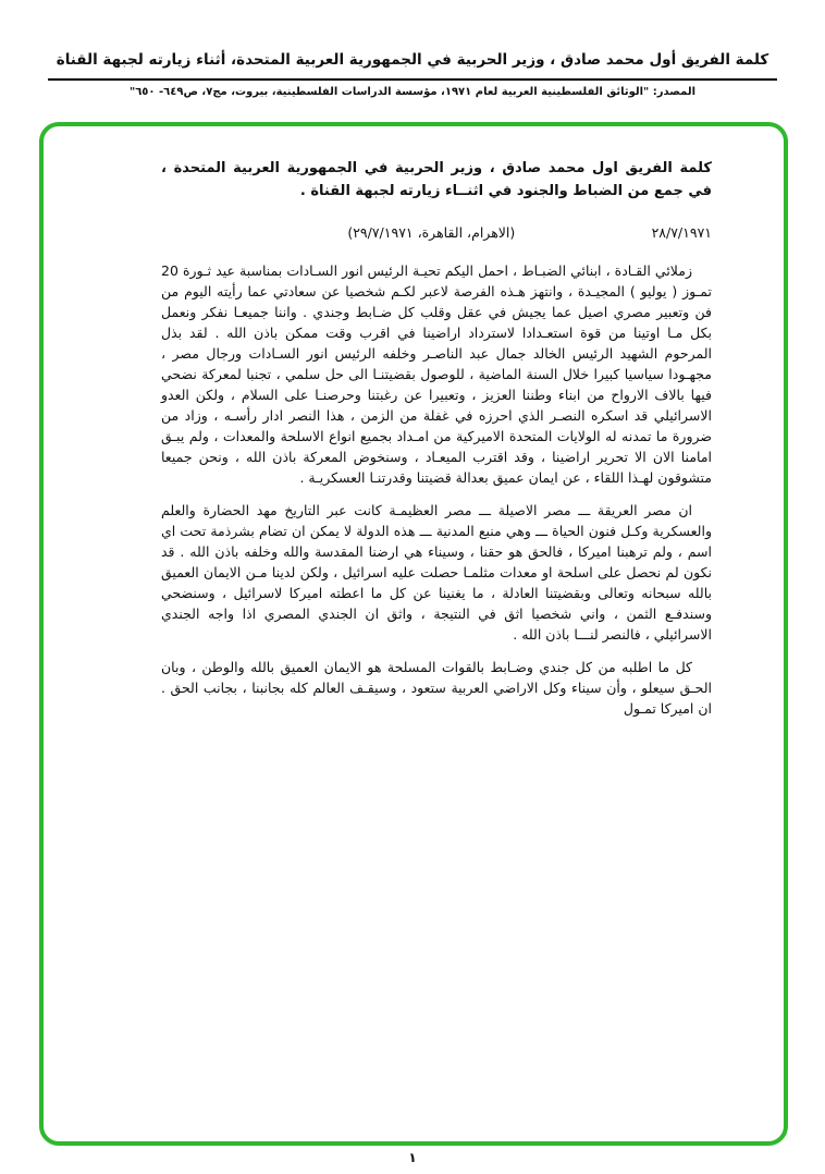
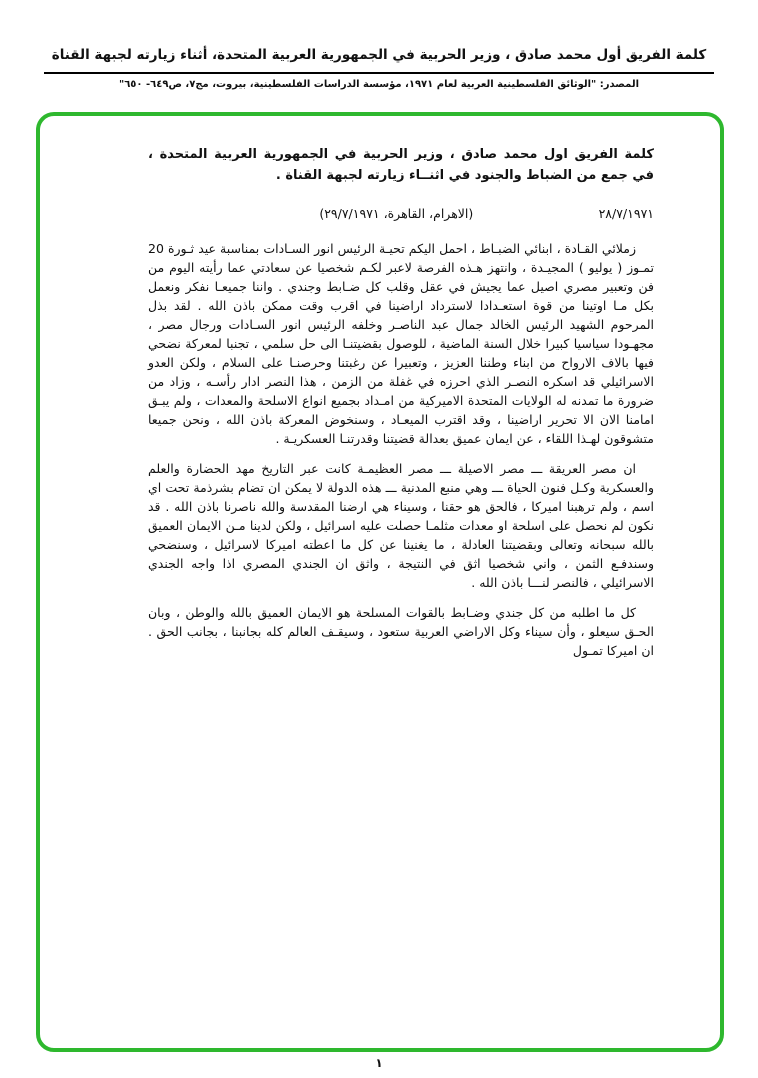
  كلمة الفريق أول محمد صادق ، وزير الحربية في الجمهورية العربية المتحدة، أثناء زيارته لجبهة القناة
  المصدر: "الوثائق الفلسطينية العربية لعام ١٩٧١، مؤسسة الدراسات الفلسطينية، بيروت، مج٧، ص٦٤٩- ٦٥٠"
  كلمة الفريق اول محمد صادق ، وزير الحربية في الجمهورية العربية المتحدة ، في جمع من الضباط والجنود في اثنــاء زيارته لجبهة القناة .
  ٢٨/٧/١٩٧١
  (الاهرام، القاهرة، ٢٩/٧/١٩٧١)
  زملائي القـادة ، ابنائي الضبـاط ، احمل اليكم تحيـة الرئيس انور السـادات بمناسبة عيد ثـورة 20 تمـوز ( يوليو ) المجيـدة ، وانتهز هـذه الفرصة لاعبر لكـم شخصيا عن سعادتي عما رأيته اليوم من فن وتعبير مصري اصيل عما يجيش في عقل وقلب كل ضـابط وجندي . واننا جميعـا نفكر ونعمل بكل مـا اوتينا من قوة استعـدادا لاسترداد اراضينا في اقرب وقت ممكن باذن الله . لقد بذل المرحوم الشهيد الرئيس الخالد جمال عبد الناصـر وخلفه الرئيس انور السـادات ورجال مصر ، مجهـودا سياسيا كبيرا خلال السنة الماضية ، للوصول بقضيتنـا الى حل سلمي ، تجنبا لمعركة نضحي فيها بالاف الارواح من ابناء وطننا العزيز ، وتعبيرا عن رغبتنا وحرصنـا على السلام ، ولكن العدو الاسرائيلي قد اسكره النصـر الذي احرزه في غفلة من الزمن ، هذا النصر ادار رأسـه ، وزاد من ضرورة ما تمدنه له الولايات المتحدة الاميركية من امـداد بجميع انواع الاسلحة والمعدات ، ولم يبـق امامنا الان الا تحرير اراضينا ، وقد اقترب الميعـاد ، وسنخوض المعركة باذن الله ، ونحن جميعا متشوقون لهـذا اللقاء ، عن ايمان عميق بعدالة قضيتنا وقدرتنـا العسكريـة .
- ان مصر العريقة ـــ مصر الاصيلة ـــ مصر العظيمـة كانت عبر التاريخ مهد الحضارة والعلم والعسكرية وكـل فنون الحياة ـــ وهي منبع المدنية ـــ هذه الدولة لا يمكن ان تضام بشرذمة تحت اي اسم ، ولم ترهبنا اميركا ، فالحق هو حقنا ، وسيناء هي ارضنا المقدسة والله وخلفه باذن الله . قد نكون لم نحصل على اسلحة او معدات مثلمـا حصلت عليه اسرائيل ، ولكن لدينا مـن الايمان العميق بالله سبحانه وتعالى وبقضيتنا العادلة ، ما يغنينا عن كل ما اعطته اميركا لاسرائيل ، وسنضحي وسندفـع الثمن ، واني شخصيا اثق في النتيجة ، واثق ان الجندي المصري اذا واجه الجندي الاسرائيلي ، فالنصر لنـــا باذن الله .
+ ان مصر العريقة ـــ مصر الاصيلة ـــ مصر العظيمـة كانت عبر التاريخ مهد الحضارة والعلم والعسكرية وكـل فنون الحياة ـــ وهي منبع المدنية ـــ هذه الدولة لا يمكن ان تضام بشرذمة تحت اي اسم ، ولم ترهبنا اميركا ، فالحق هو حقنا ، وسيناء هي ارضنا المقدسة والله ناصرنا باذن الله . قد نكون لم نحصل على اسلحة او معدات مثلمـا حصلت عليه اسرائيل ، ولكن لدينا مـن الايمان العميق بالله سبحانه وتعالى وبقضيتنا العادلة ، ما يغنينا عن كل ما اعطته اميركا لاسرائيل ، وسنضحي وسندفـع الثمن ، واني شخصيا اثق في النتيجة ، واثق ان الجندي المصري اذا واجه الجندي الاسرائيلي ، فالنصر لنـــا باذن الله .
  كل ما اطلبه من كل جندي وضـابط بالقوات المسلحة هو الايمان العميق بالله والوطن ، وبان الحـق سيعلو ، وأن سيناء وكل الاراضي العربية ستعود ، وسيقـف العالم كله بجانبنا ، بجانب الحق . ان اميركا تمـول
  ١
